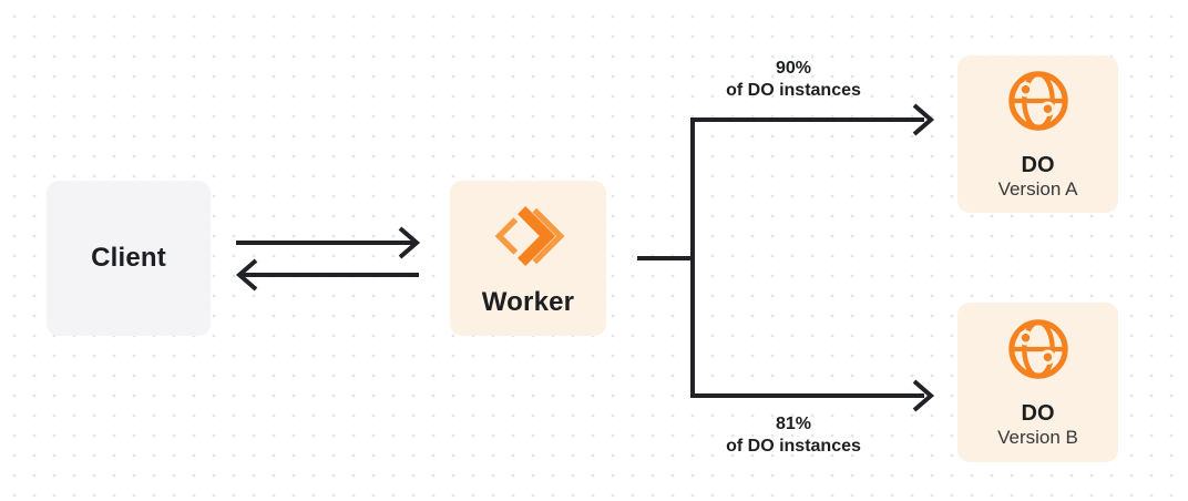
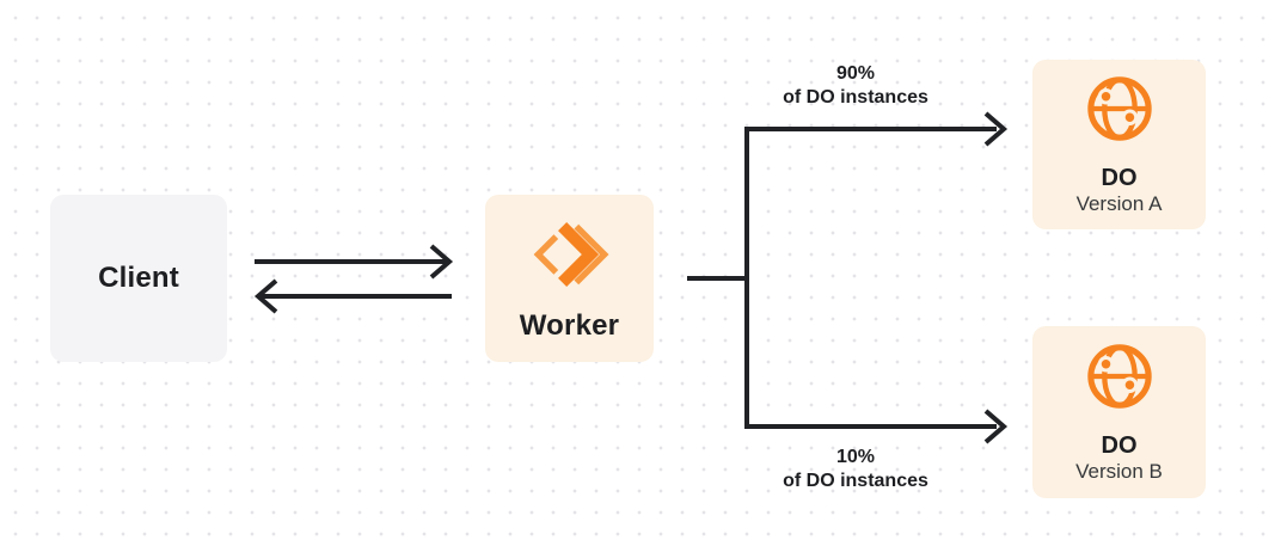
  Client
  Worker
  DO
  Version A
  DO
  Version B
  90%
  of DO instances
- 81%
+ 10%
  of DO instances
